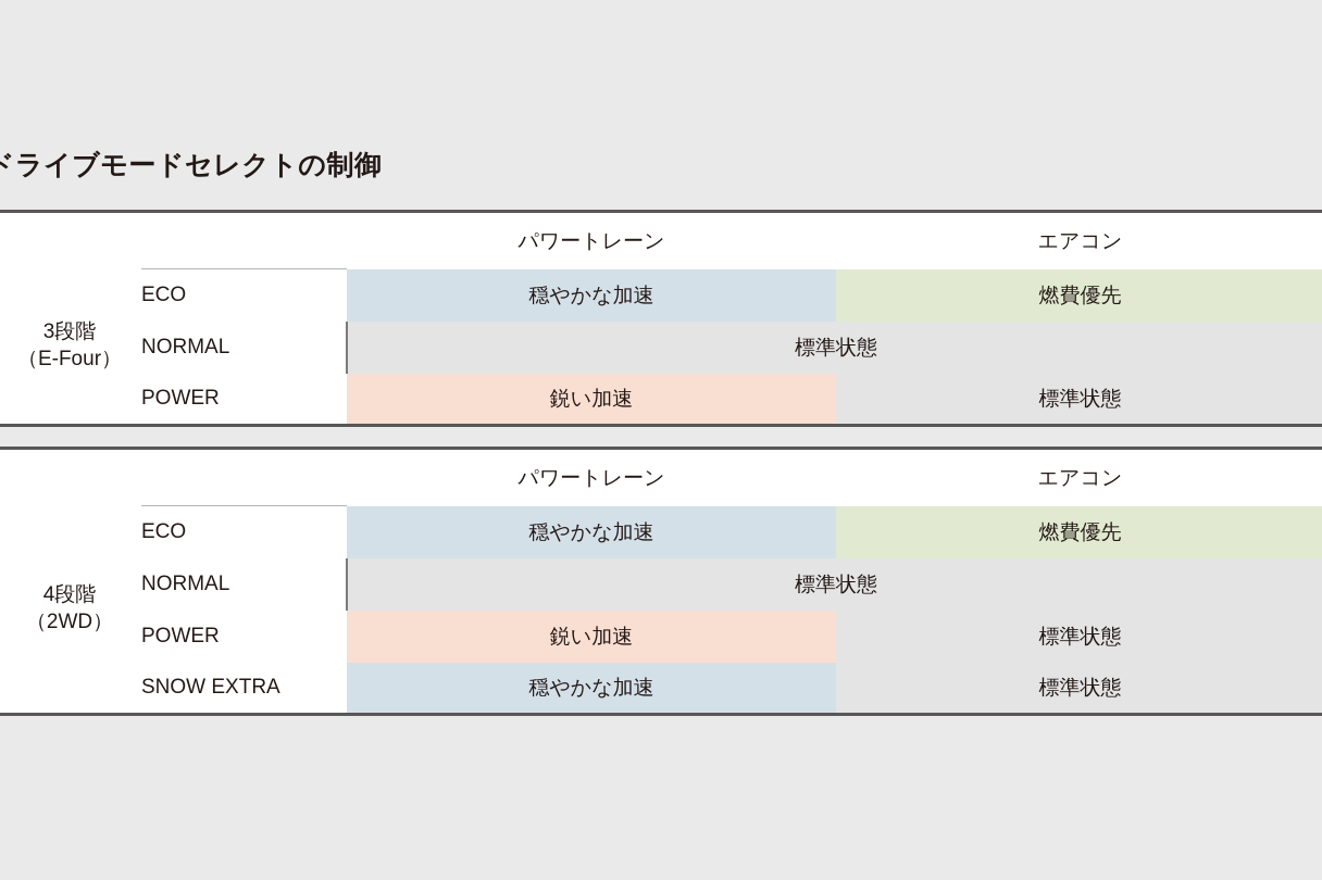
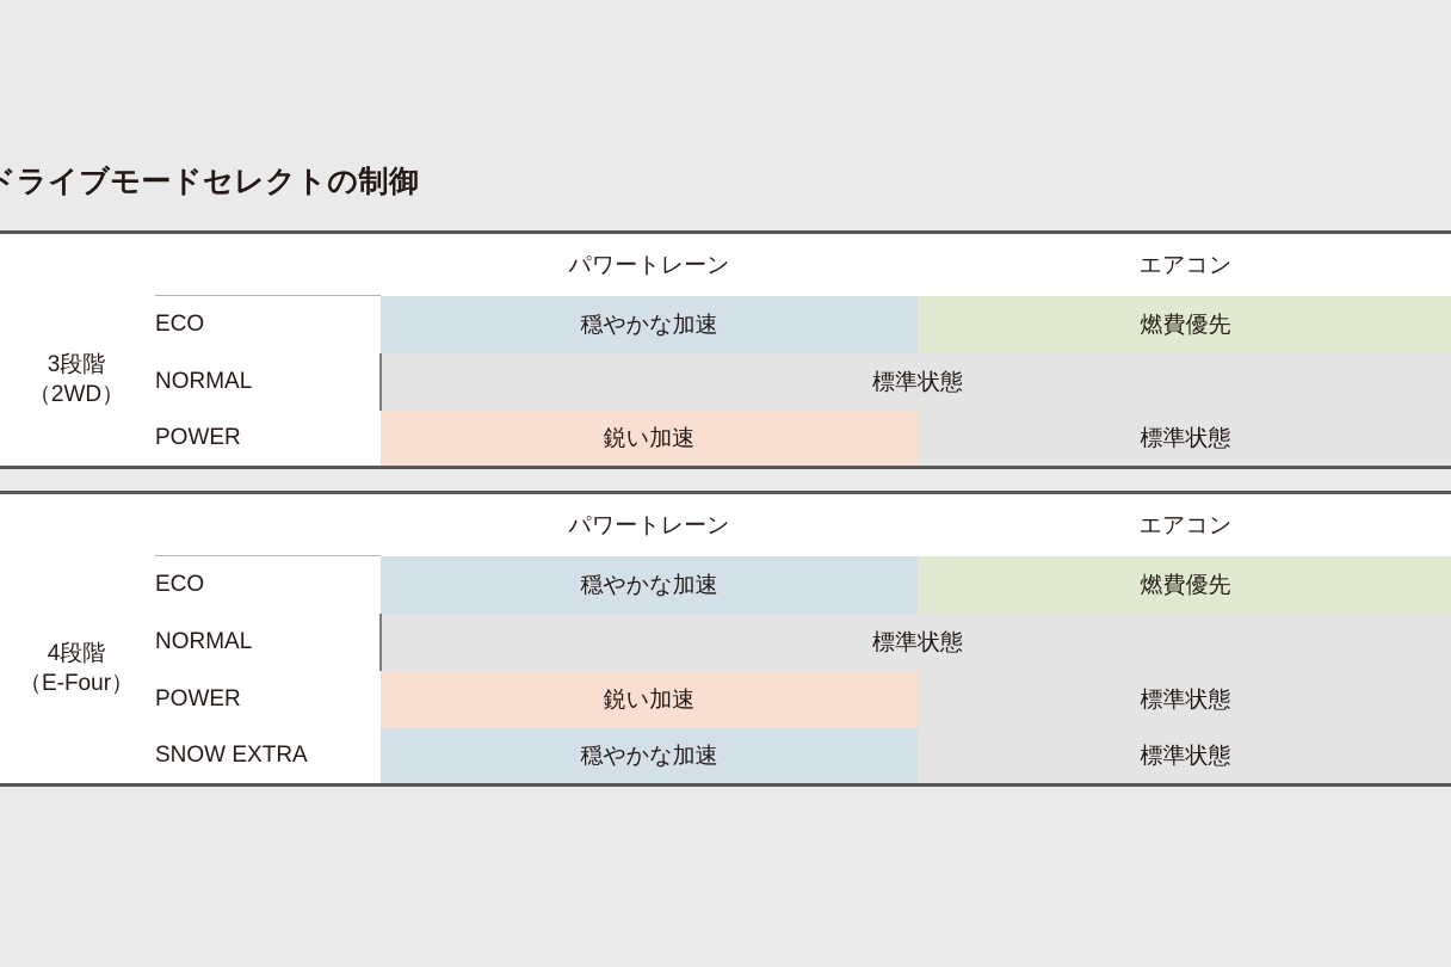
  ドライブモードセレクトの制御
  	パワートレーン	エアコン
- 3段階 （E-Four）	ECO	穏やかな加速	燃費優先
+ 3段階 （2WD）	ECO	穏やかな加速	燃費優先
  NORMAL	標準状態
  POWER	鋭い加速	標準状態
  	パワートレーン	エアコン
- 4段階 （2WD）	ECO	穏やかな加速	燃費優先
+ 4段階 （E-Four）	ECO	穏やかな加速	燃費優先
  NORMAL	標準状態
  POWER	鋭い加速	標準状態
  SNOW EXTRA	穏やかな加速	標準状態
